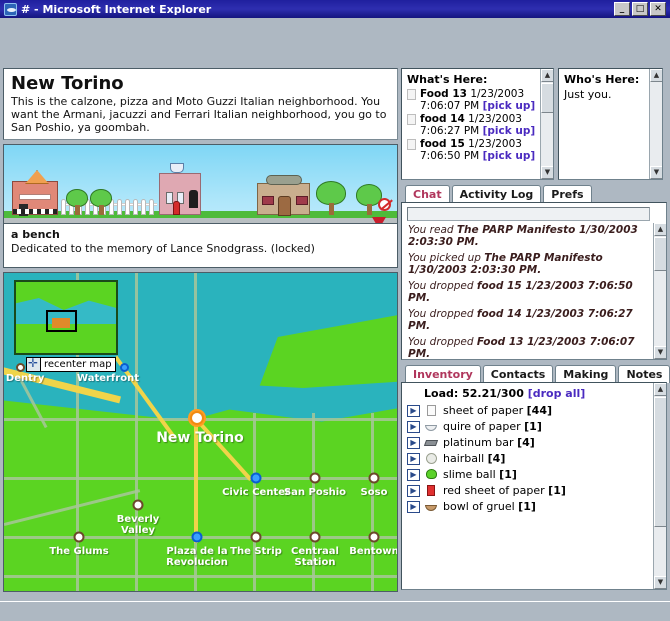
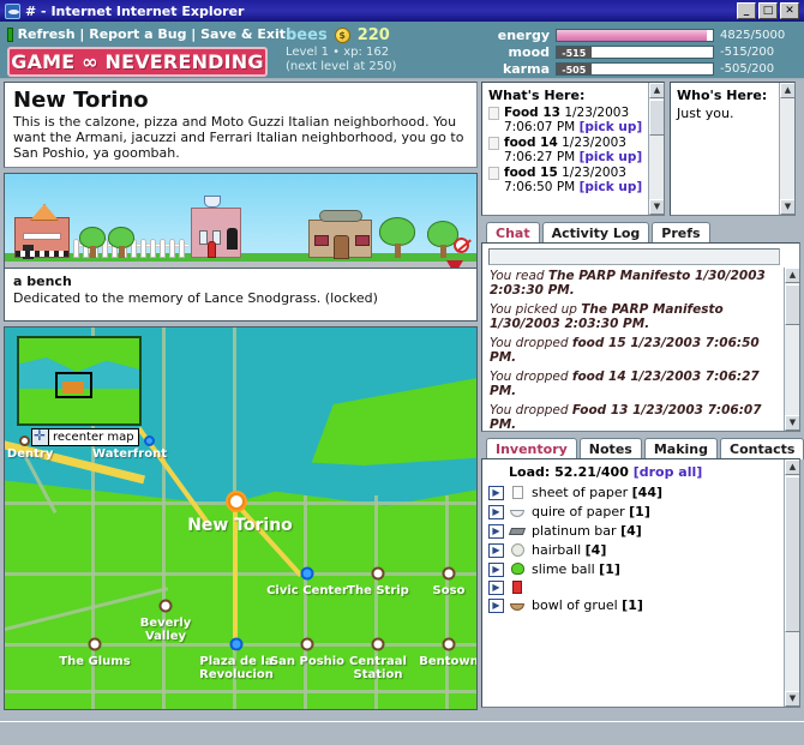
- # - Microsoft Internet Explorer
+ # - Internet Internet Explorer
  _
  □
  ✕
+ Refresh | Report a Bug | Save & Exit
+ GAME ∞ NEVERENDING
+ bees
+ $
+ 220
+ Level 1 • xp: 162
+ (next level at 250)
+ energy
+ 4825/5000
+ mood
+ -515
+ -515/200
+ karma
+ -505
+ -505/200
  New Torino
  This is the calzone, pizza and Moto Guzzi Italian neighborhood. You want the Armani, jacuzzi and Ferrari Italian neighborhood, you go to San Poshio, ya goombah.
  a bench
  Dedicated to the memory of Lance Snodgrass. (locked)
  New Torino
  Civic Center
- San Poshio
+ The Strip
  Soso
  Beverly
  Valley
  The Glums
  Plaza de la
  Revolucion
- The Strip
+ San Poshio
  Centraal
  Station
  Bentown
  Dentry
  Waterfront
  recenter map
  What's Here:
  Food 13 1/23/2003 7:06:07 PM [pick up]
  food 14 1/23/2003 7:06:27 PM [pick up]
  food 15 1/23/2003 7:06:50 PM [pick up]
  ▲
  ▼
  Who's Here:
  Just you.
  ▲
  ▼
  Chat
  Activity Log
  Prefs
  You read The PARP Manifesto 1/30/2003 2:03:30 PM.
  You picked up The PARP Manifesto 1/30/2003 2:03:30 PM.
  You dropped food 15 1/23/2003 7:06:50 PM.
  You dropped food 14 1/23/2003 7:06:27 PM.
  You dropped Food 13 1/23/2003 7:06:07 PM.
  ▲
  ▼
  Inventory
- Contacts
+ Notes
  Making
- Notes
+ Contacts
- Load: 52.21/300 [drop all]
+ Load: 52.21/400 [drop all]
  ▶
  sheet of paper [44]
  ▶
  quire of paper [1]
  ▶
  platinum bar [4]
  ▶
  hairball [4]
  ▶
  slime ball [1]
  ▶
- red sheet of paper [1]
  ▶
  bowl of gruel [1]
  ▲
  ▼
